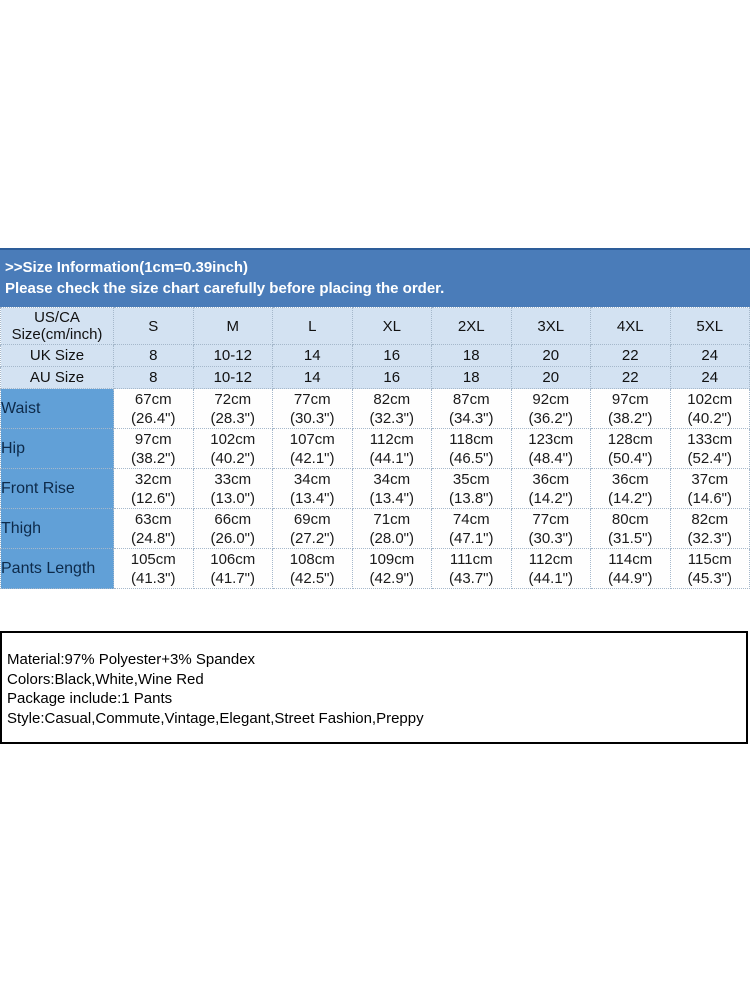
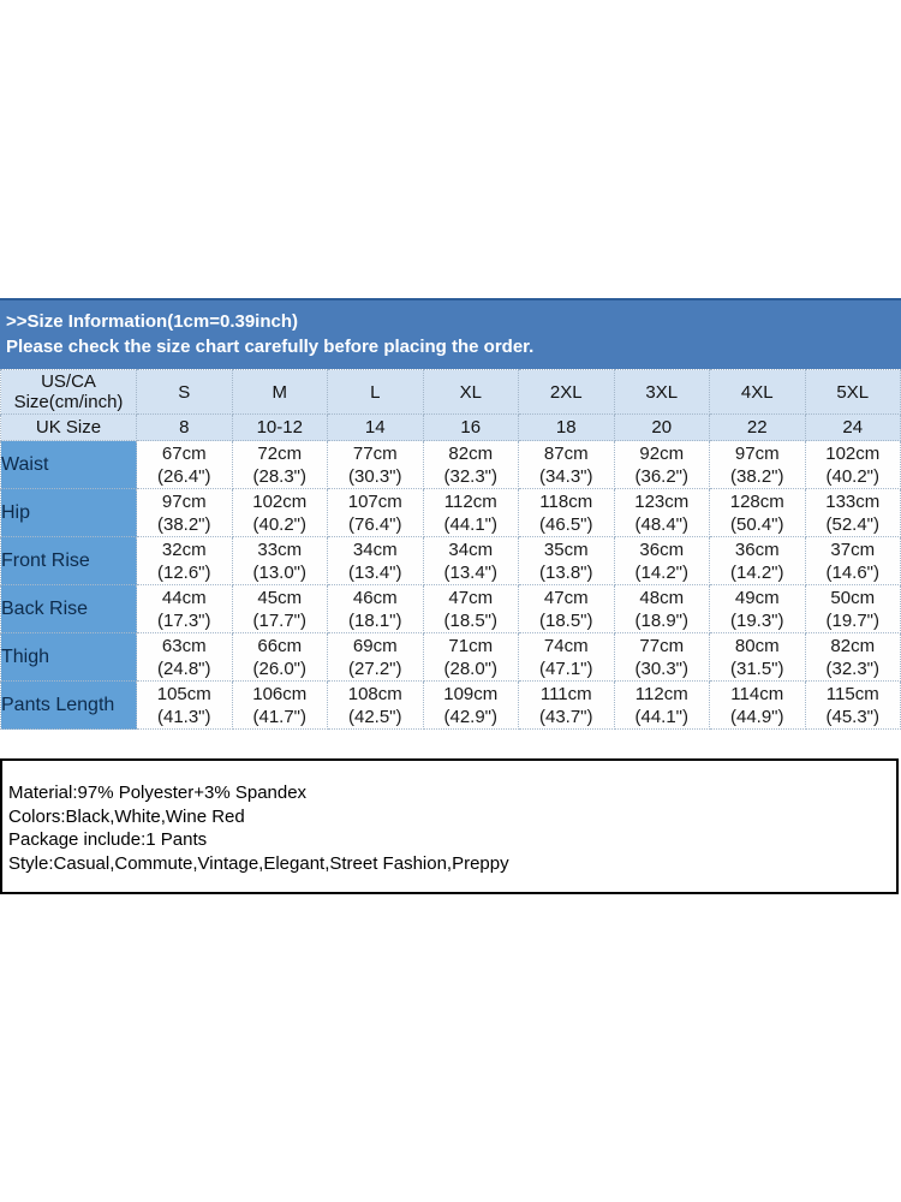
  >>Size Information(1cm=0.39inch)
  Please check the size chart carefully before placing the order.
  US/CASize(cm/inch)	S	M	L	XL	2XL	3XL	4XL	5XL
  UK Size	8	10-12	14	16	18	20	22	24
- AU Size	8	10-12	14	16	18	20	22	24
  Waist	67cm(26.4")	72cm(28.3")	77cm(30.3")	82cm(32.3")	87cm(34.3")	92cm(36.2")	97cm(38.2")	102cm(40.2")
- Hip	97cm(38.2")	102cm(40.2")	107cm(42.1")	112cm(44.1")	118cm(46.5")	123cm(48.4")	128cm(50.4")	133cm(52.4")
+ Hip	97cm(38.2")	102cm(40.2")	107cm(76.4")	112cm(44.1")	118cm(46.5")	123cm(48.4")	128cm(50.4")	133cm(52.4")
  Front Rise	32cm(12.6")	33cm(13.0")	34cm(13.4")	34cm(13.4")	35cm(13.8")	36cm(14.2")	36cm(14.2")	37cm(14.6")
+ Back Rise	44cm(17.3")	45cm(17.7")	46cm(18.1")	47cm(18.5")	47cm(18.5")	48cm(18.9")	49cm(19.3")	50cm(19.7")
  Thigh	63cm(24.8")	66cm(26.0")	69cm(27.2")	71cm(28.0")	74cm(47.1")	77cm(30.3")	80cm(31.5")	82cm(32.3")
  Pants Length	105cm(41.3")	106cm(41.7")	108cm(42.5")	109cm(42.9")	111cm(43.7")	112cm(44.1")	114cm(44.9")	115cm(45.3")
  Material:97% Polyester+3% Spandex
  Colors:Black,White,Wine Red
  Package include:1 Pants
  Style:Casual,Commute,Vintage,Elegant,Street Fashion,Preppy
